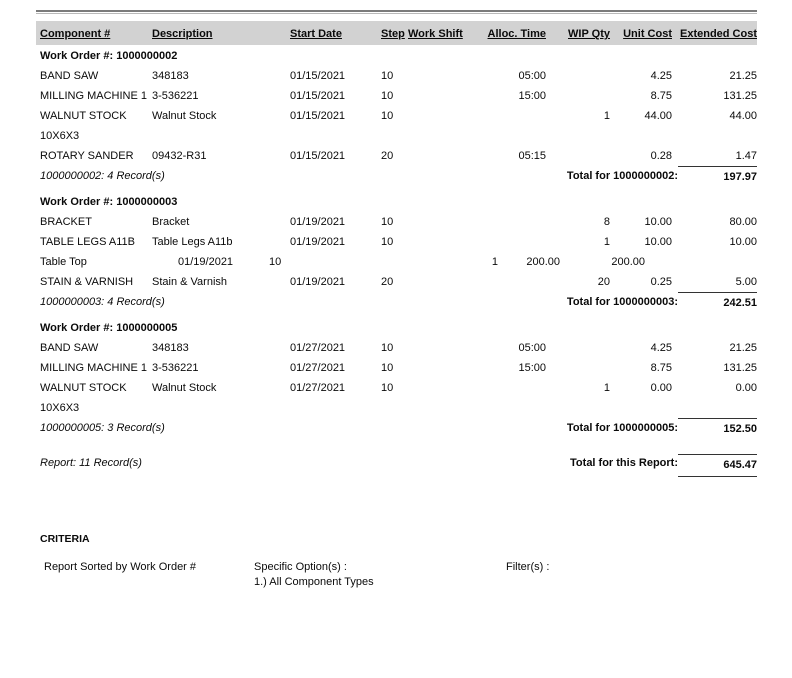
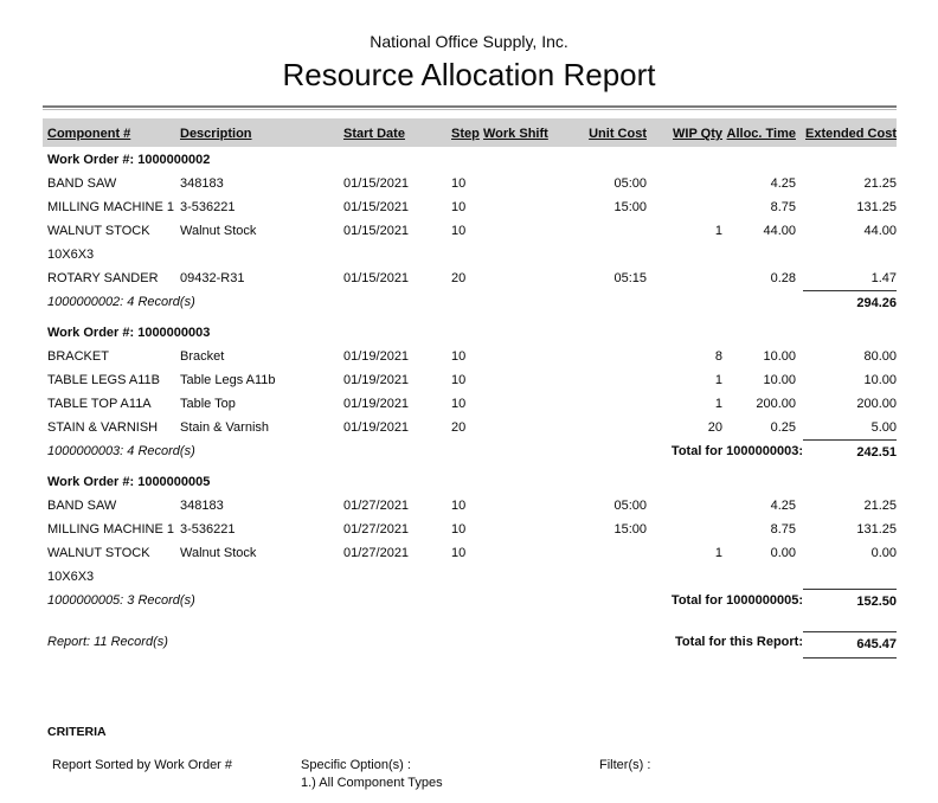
+ National Office Supply, Inc.
+ Resource Allocation Report
  Component #
  Description
  Start Date
  Step
  Work Shift
- Alloc. Time
+ Unit Cost
  WIP Qty
- Unit Cost
+ Alloc. Time
  Extended Cost
  Work Order #: 1000000002
  BAND SAW
  348183
  01/15/2021
  10
  05:00
  4.25
  21.25
  MILLING MACHINE 1
  3-536221
  01/15/2021
  10
  15:00
  8.75
  131.25
  WALNUT STOCK 10X6X3
  Walnut Stock
  01/15/2021
  10
  1
  44.00
  44.00
  ROTARY SANDER
  09432-R31
  01/15/2021
  20
  05:15
  0.28
  1.47
  1000000002: 4 Record(s)
- Total for 1000000002:
- 197.97
+ 294.26
  Work Order #: 1000000003
  BRACKET
  Bracket
  01/19/2021
  10
  8
  10.00
  80.00
  TABLE LEGS A11B
  Table Legs A11b
  01/19/2021
  10
  1
  10.00
  10.00
+ TABLE TOP A11A
  Table Top
  01/19/2021
  10
  1
  200.00
  200.00
  STAIN & VARNISH
  Stain & Varnish
  01/19/2021
  20
  20
  0.25
  5.00
  1000000003: 4 Record(s)
  Total for 1000000003:
  242.51
  Work Order #: 1000000005
  BAND SAW
  348183
  01/27/2021
  10
  05:00
  4.25
  21.25
  MILLING MACHINE 1
  3-536221
  01/27/2021
  10
  15:00
  8.75
  131.25
  WALNUT STOCK 10X6X3
  Walnut Stock
  01/27/2021
  10
  1
  0.00
  0.00
  1000000005: 3 Record(s)
  Total for 1000000005:
  152.50
  Report: 11 Record(s)
  Total for this Report:
  645.47
  CRITERIA
  Report Sorted by Work Order #
  Specific Option(s) :
  1.) All Component Types
  Filter(s) :
